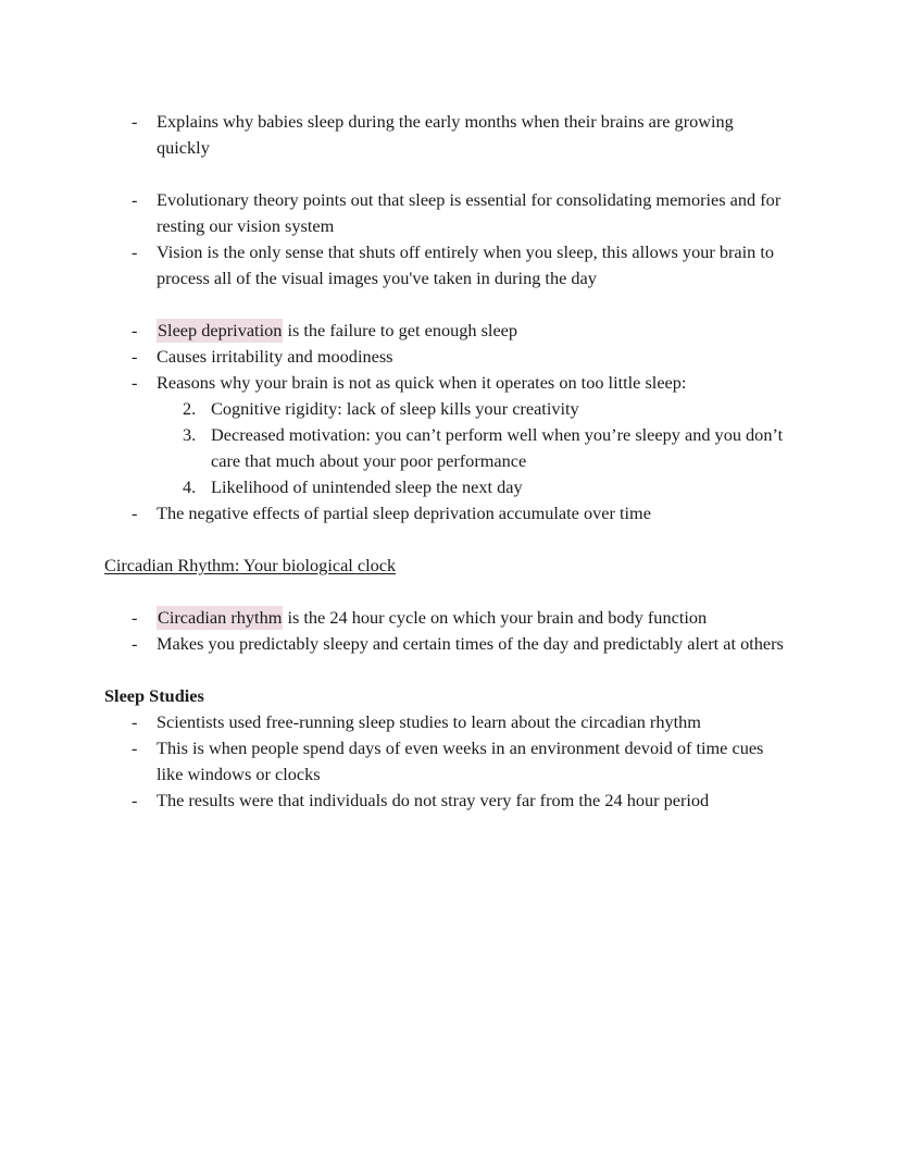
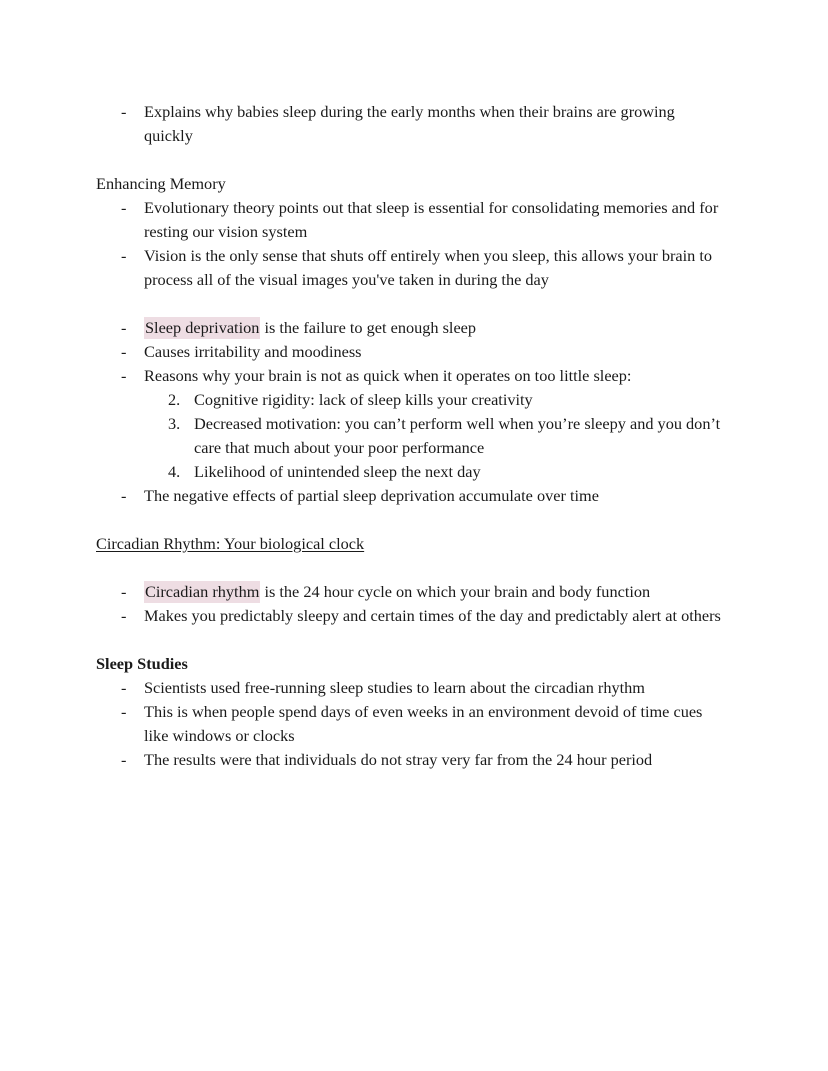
  -
  Explains why babies sleep during the early months when their brains are growing quickly
+ Enhancing Memory
  -
  Evolutionary theory points out that sleep is essential for consolidating memories and for resting our vision system
  -
  Vision is the only sense that shuts off entirely when you sleep, this allows your brain to process all of the visual images you've taken in during the day
  -
  Sleep deprivation is the failure to get enough sleep
  -
  Causes irritability and moodiness
  -
  Reasons why your brain is not as quick when it operates on too little sleep:
  2.
  Cognitive rigidity: lack of sleep kills your creativity
  3.
  Decreased motivation: you can’t perform well when you’re sleepy and you don’t care that much about your poor performance
  4.
  Likelihood of unintended sleep the next day
  -
  The negative effects of partial sleep deprivation accumulate over time
  Circadian Rhythm: Your biological clock
  -
  Circadian rhythm is the 24 hour cycle on which your brain and body function
  -
  Makes you predictably sleepy and certain times of the day and predictably alert at others
  Sleep Studies
  -
  Scientists used free-running sleep studies to learn about the circadian rhythm
  -
  This is when people spend days of even weeks in an environment devoid of time cues like windows or clocks
  -
  The results were that individuals do not stray very far from the 24 hour period
